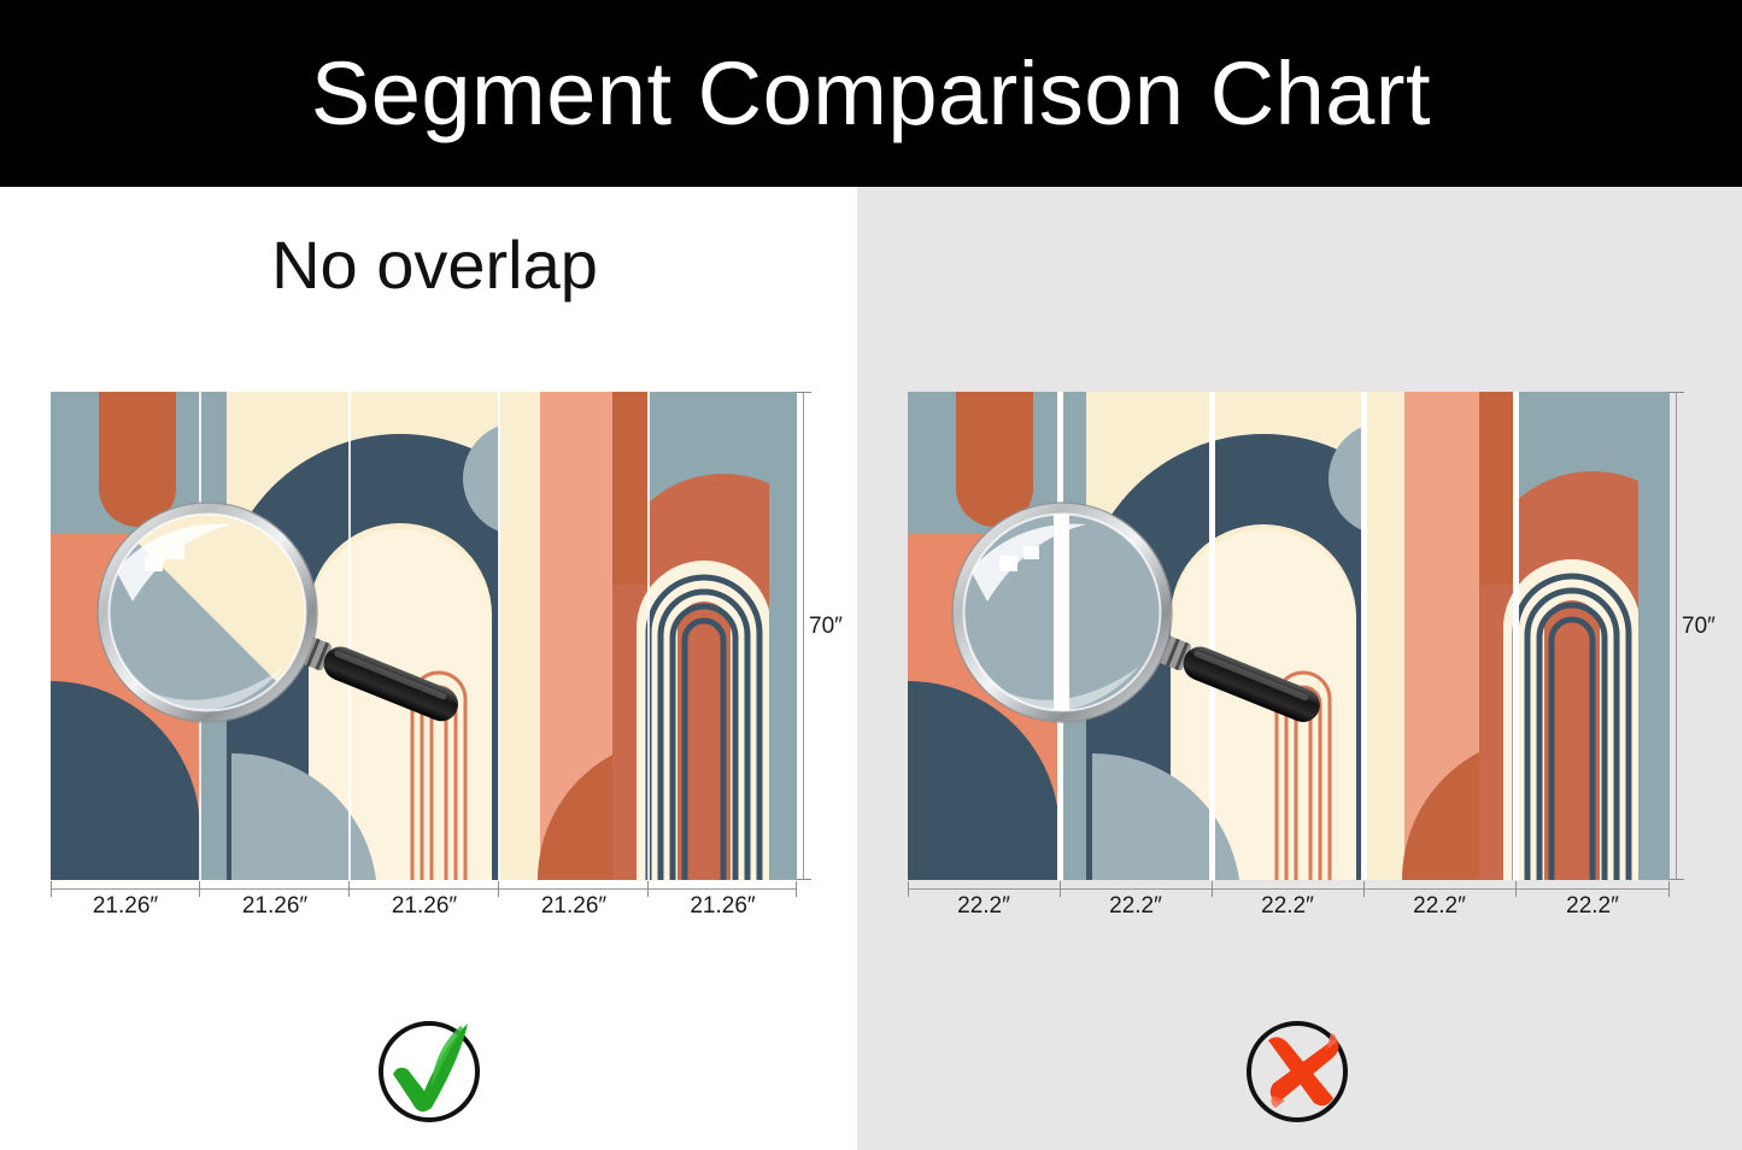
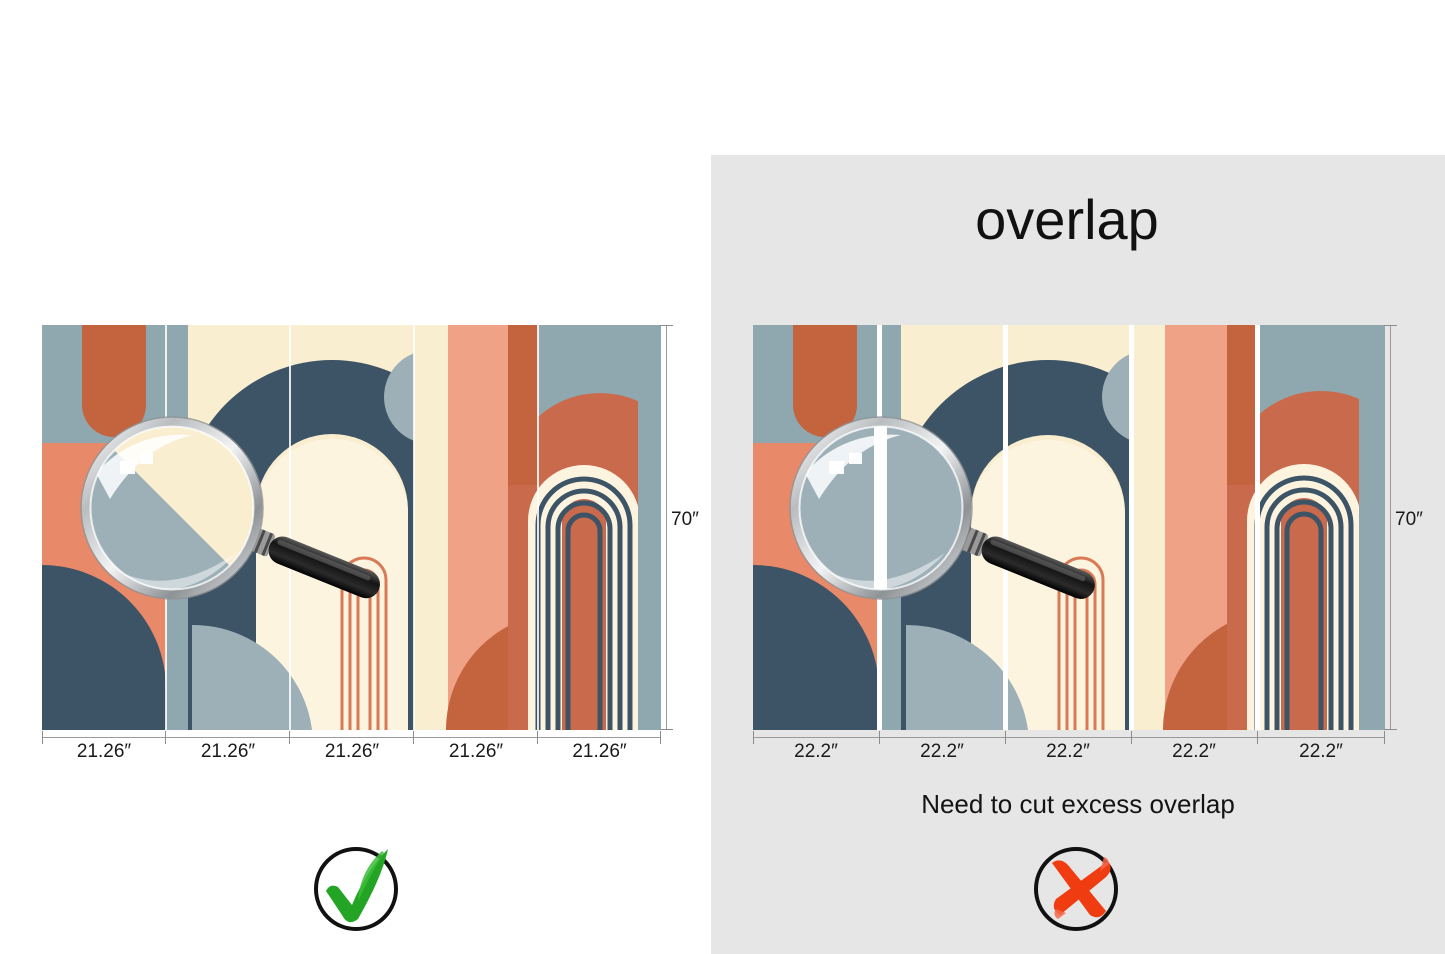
- Segment Comparison Chart
- No overlap
  70″
  21.26″
  21.26″
  21.26″
  21.26″
  21.26″
+ overlap
  70″
  22.2″
  22.2″
  22.2″
  22.2″
  22.2″
+ Need to cut excess overlap
